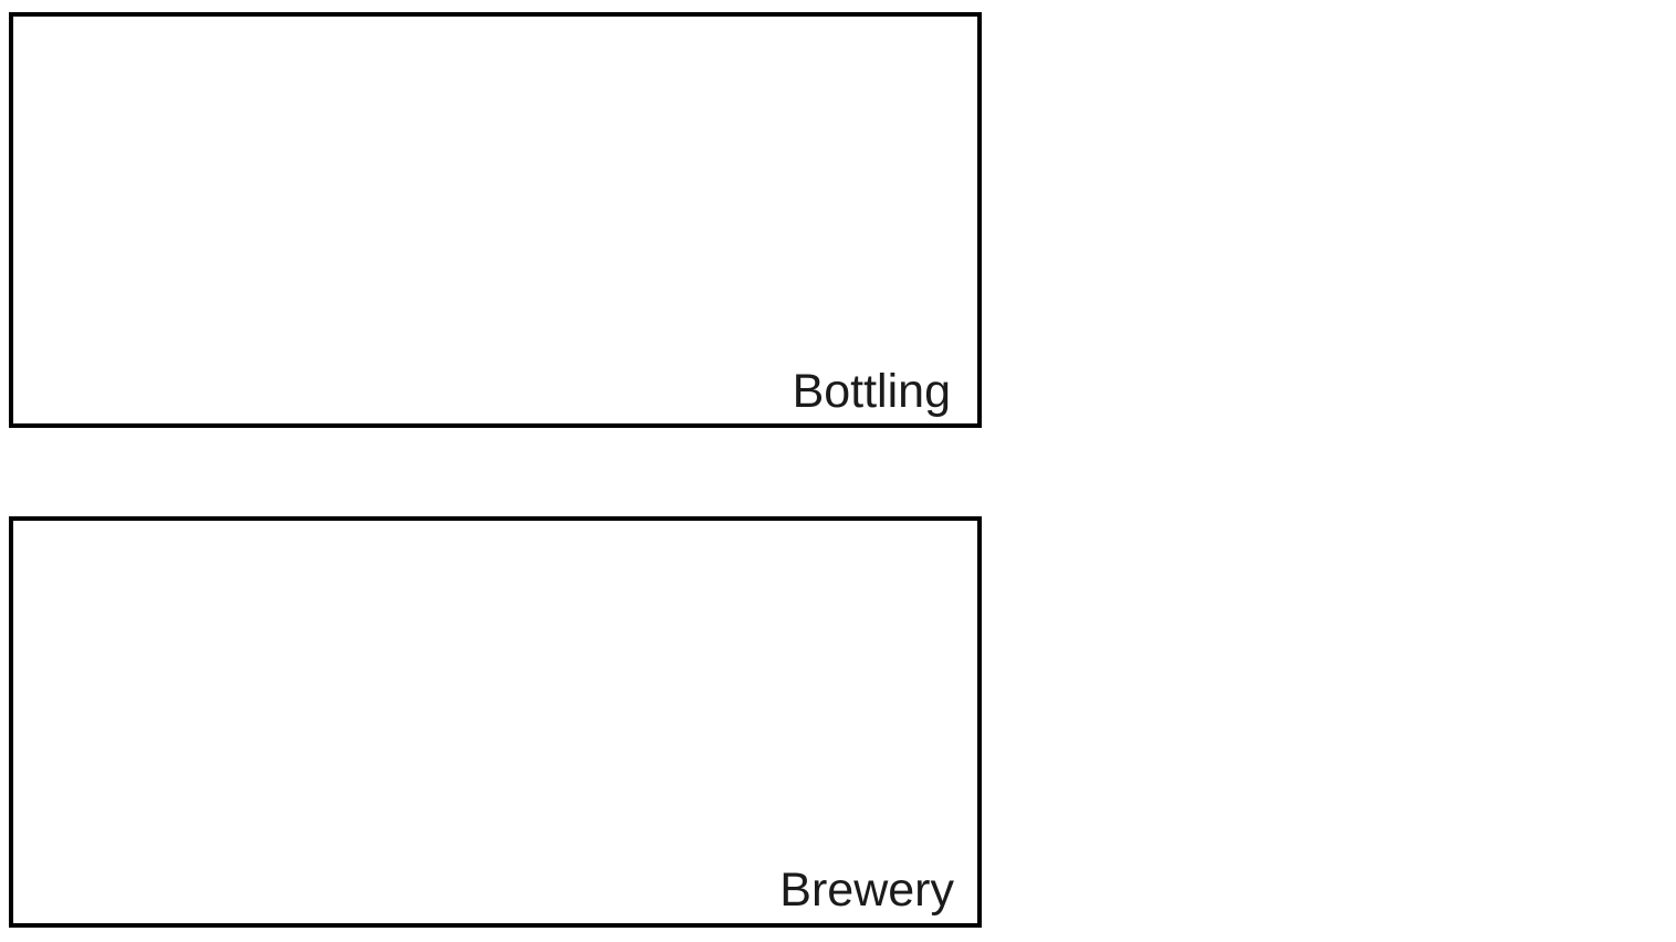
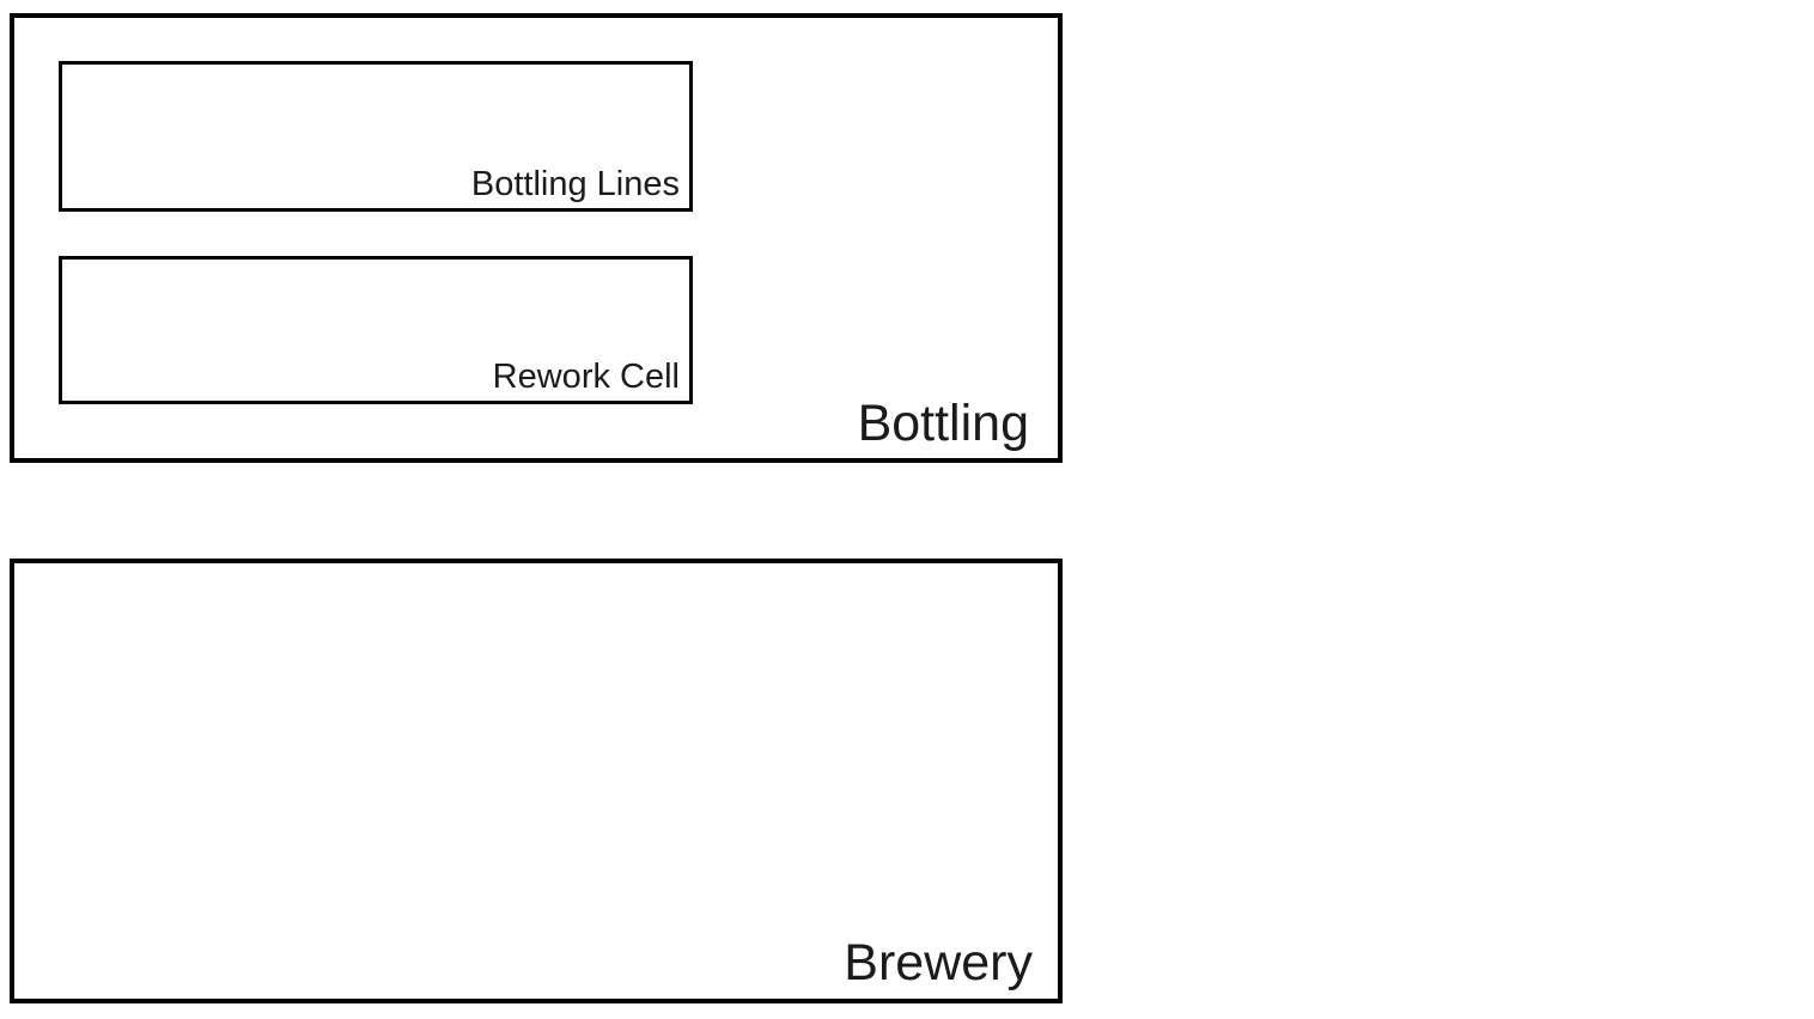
+ Bottling Lines
+ Rework Cell
  Bottling
  Brewery
